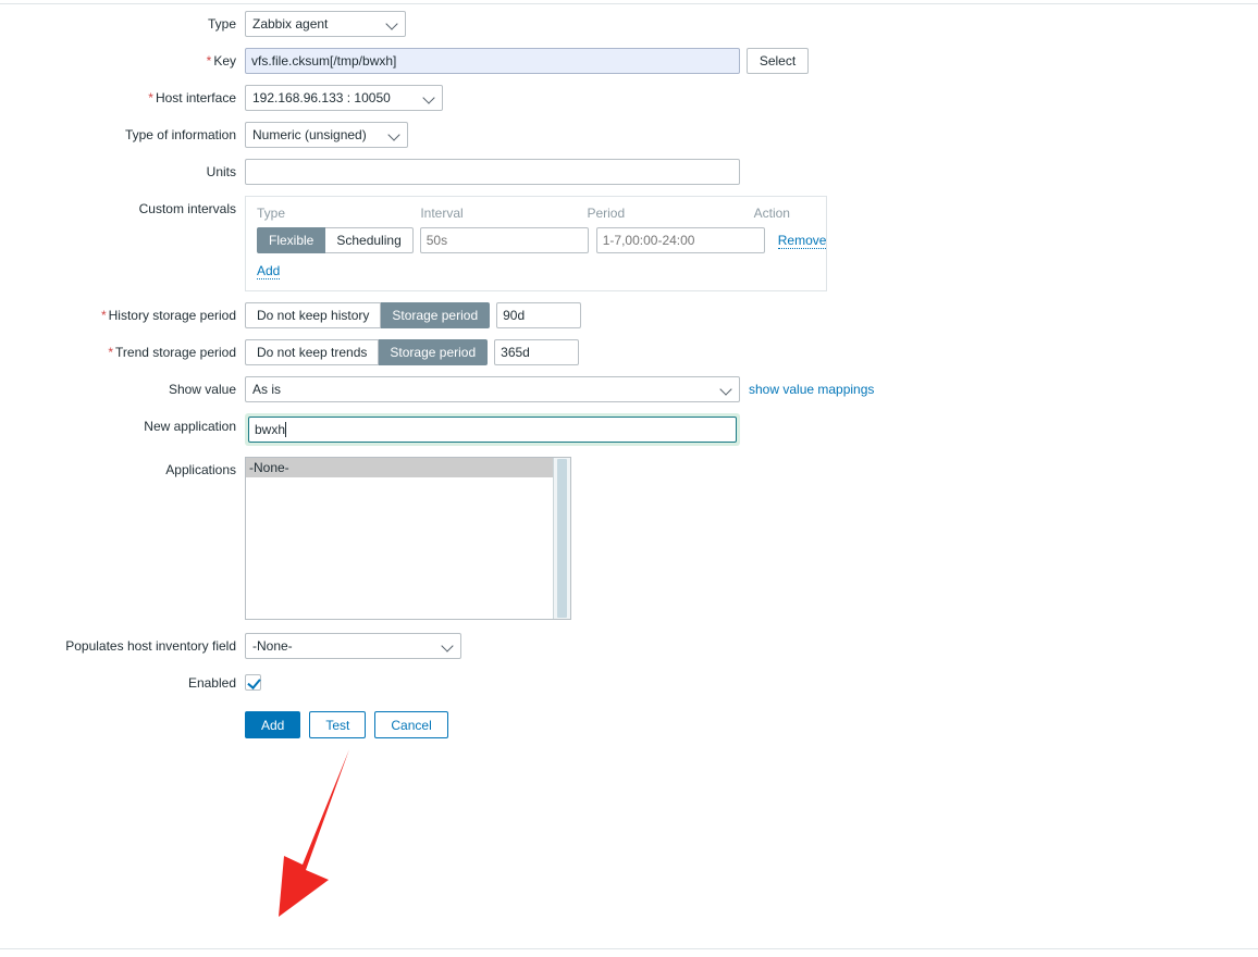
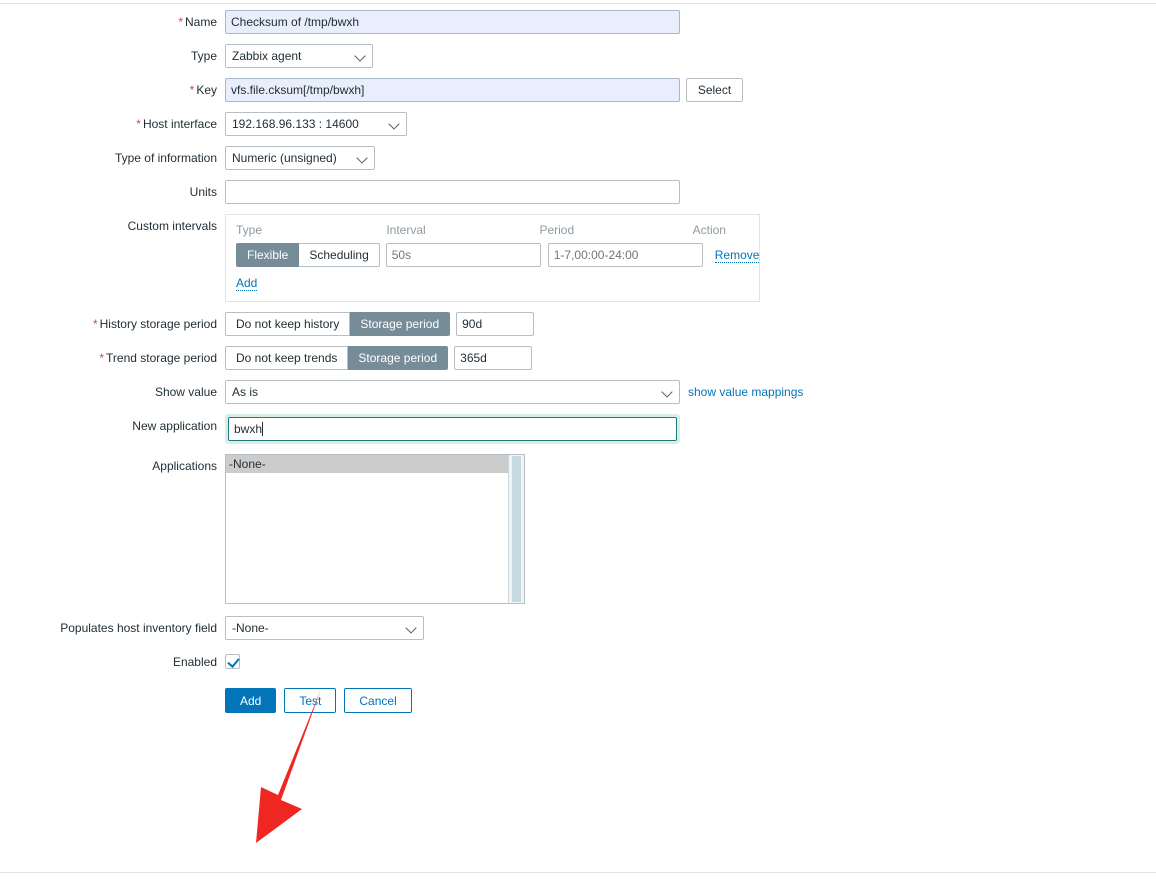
+ * Name
+ Checksum of /tmp/bwxh
  Type
  Zabbix agent
  * Key
  vfs.file.cksum[/tmp/bwxh]
  Select
  * Host interface
- 192.168.96.133 : 10050
+ 192.168.96.133 : 14600
  Type of information
  Numeric (unsigned)
  Units
  Custom intervals
  Type
  Interval
  Period
  Action
  Flexible
  Scheduling
  50s
  1-7,00:00-24:00
  Remove
  Add
  * History storage period
  Do not keep history
  Storage period
  90d
  * Trend storage period
  Do not keep trends
  Storage period
  365d
  Show value
  As is
  show value mappings
  New application
  bwxh
  Applications
  -None-
  Populates host inventory field
  -None-
  Enabled
  Add
  Test
  Cancel
